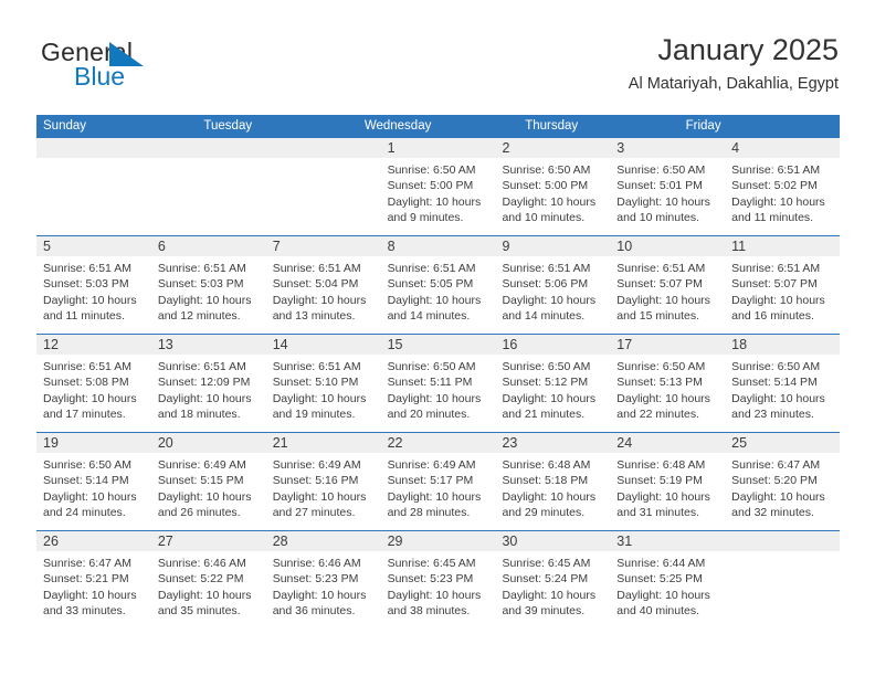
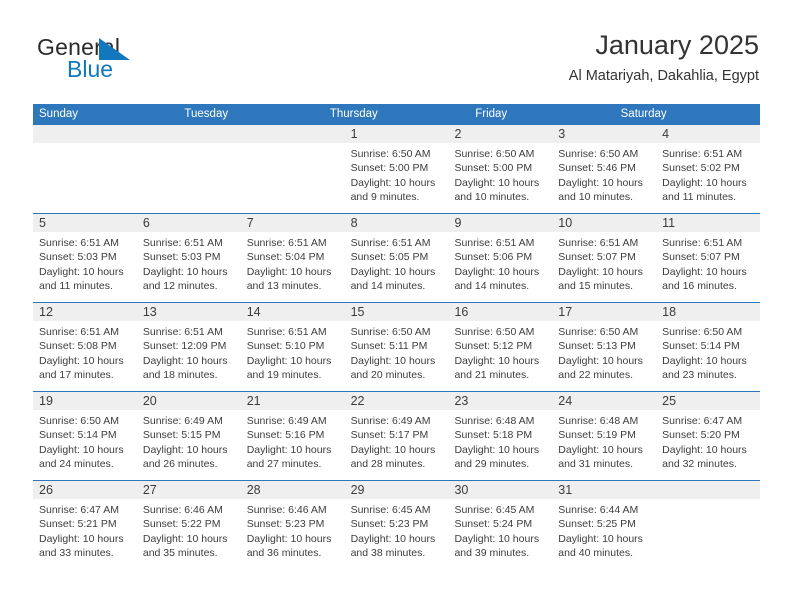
  Generl
  Blue
  January 2025
  Al Matariyah, Dakahlia, Egypt
  Sunday
  Tuesday
- Wednesday
  Thursday
  Friday
+ Saturday
  1
  Sunrise: 6:50 AM
  Sunset: 5:00 PM
  Daylight: 10 hours
  and 9 minutes.
  2
  Sunrise: 6:50 AM
  Sunset: 5:00 PM
  Daylight: 10 hours
  and 10 minutes.
  3
  Sunrise: 6:50 AM
- Sunset: 5:01 PM
+ Sunset: 5:46 PM
  Daylight: 10 hours
  and 10 minutes.
  4
  Sunrise: 6:51 AM
  Sunset: 5:02 PM
  Daylight: 10 hours
  and 11 minutes.
  5
  Sunrise: 6:51 AM
  Sunset: 5:03 PM
  Daylight: 10 hours
  and 11 minutes.
  6
  Sunrise: 6:51 AM
  Sunset: 5:03 PM
  Daylight: 10 hours
  and 12 minutes.
  7
  Sunrise: 6:51 AM
  Sunset: 5:04 PM
  Daylight: 10 hours
  and 13 minutes.
  8
  Sunrise: 6:51 AM
  Sunset: 5:05 PM
  Daylight: 10 hours
  and 14 minutes.
  9
  Sunrise: 6:51 AM
  Sunset: 5:06 PM
  Daylight: 10 hours
  and 14 minutes.
  10
  Sunrise: 6:51 AM
  Sunset: 5:07 PM
  Daylight: 10 hours
  and 15 minutes.
  11
  Sunrise: 6:51 AM
  Sunset: 5:07 PM
  Daylight: 10 hours
  and 16 minutes.
  12
  Sunrise: 6:51 AM
  Sunset: 5:08 PM
  Daylight: 10 hours
  and 17 minutes.
  13
  Sunrise: 6:51 AM
  Sunset: 12:09 PM
  Daylight: 10 hours
  and 18 minutes.
  14
  Sunrise: 6:51 AM
  Sunset: 5:10 PM
  Daylight: 10 hours
  and 19 minutes.
  15
  Sunrise: 6:50 AM
  Sunset: 5:11 PM
  Daylight: 10 hours
  and 20 minutes.
  16
  Sunrise: 6:50 AM
  Sunset: 5:12 PM
  Daylight: 10 hours
  and 21 minutes.
  17
  Sunrise: 6:50 AM
  Sunset: 5:13 PM
  Daylight: 10 hours
  and 22 minutes.
  18
  Sunrise: 6:50 AM
  Sunset: 5:14 PM
  Daylight: 10 hours
  and 23 minutes.
  19
  Sunrise: 6:50 AM
  Sunset: 5:14 PM
  Daylight: 10 hours
  and 24 minutes.
  20
  Sunrise: 6:49 AM
  Sunset: 5:15 PM
  Daylight: 10 hours
  and 26 minutes.
  21
  Sunrise: 6:49 AM
  Sunset: 5:16 PM
  Daylight: 10 hours
  and 27 minutes.
  22
  Sunrise: 6:49 AM
  Sunset: 5:17 PM
  Daylight: 10 hours
  and 28 minutes.
  23
  Sunrise: 6:48 AM
  Sunset: 5:18 PM
  Daylight: 10 hours
  and 29 minutes.
  24
  Sunrise: 6:48 AM
  Sunset: 5:19 PM
  Daylight: 10 hours
  and 31 minutes.
  25
  Sunrise: 6:47 AM
  Sunset: 5:20 PM
  Daylight: 10 hours
  and 32 minutes.
  26
  Sunrise: 6:47 AM
  Sunset: 5:21 PM
  Daylight: 10 hours
  and 33 minutes.
  27
  Sunrise: 6:46 AM
  Sunset: 5:22 PM
  Daylight: 10 hours
  and 35 minutes.
  28
  Sunrise: 6:46 AM
  Sunset: 5:23 PM
  Daylight: 10 hours
  and 36 minutes.
  29
  Sunrise: 6:45 AM
  Sunset: 5:23 PM
  Daylight: 10 hours
  and 38 minutes.
  30
  Sunrise: 6:45 AM
  Sunset: 5:24 PM
  Daylight: 10 hours
  and 39 minutes.
  31
  Sunrise: 6:44 AM
  Sunset: 5:25 PM
  Daylight: 10 hours
  and 40 minutes.
